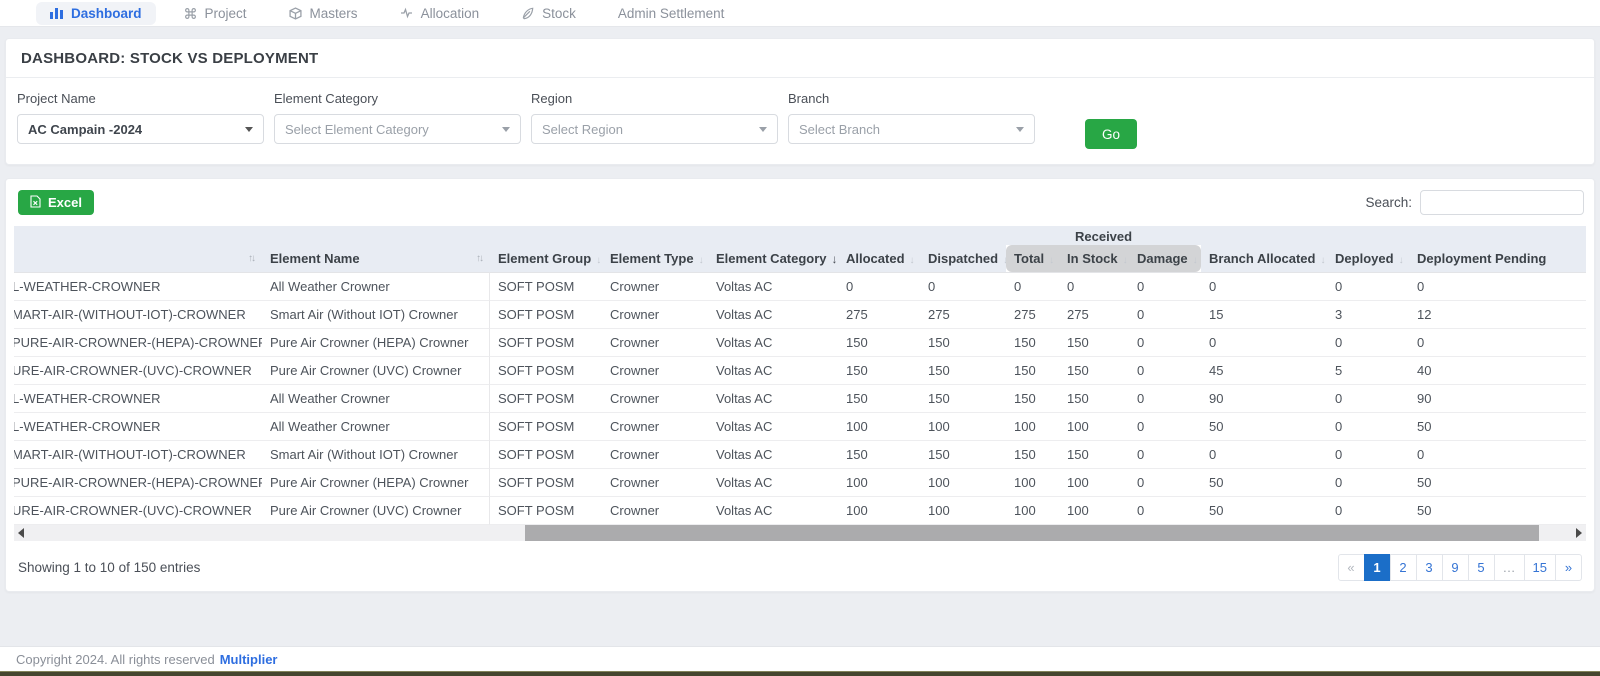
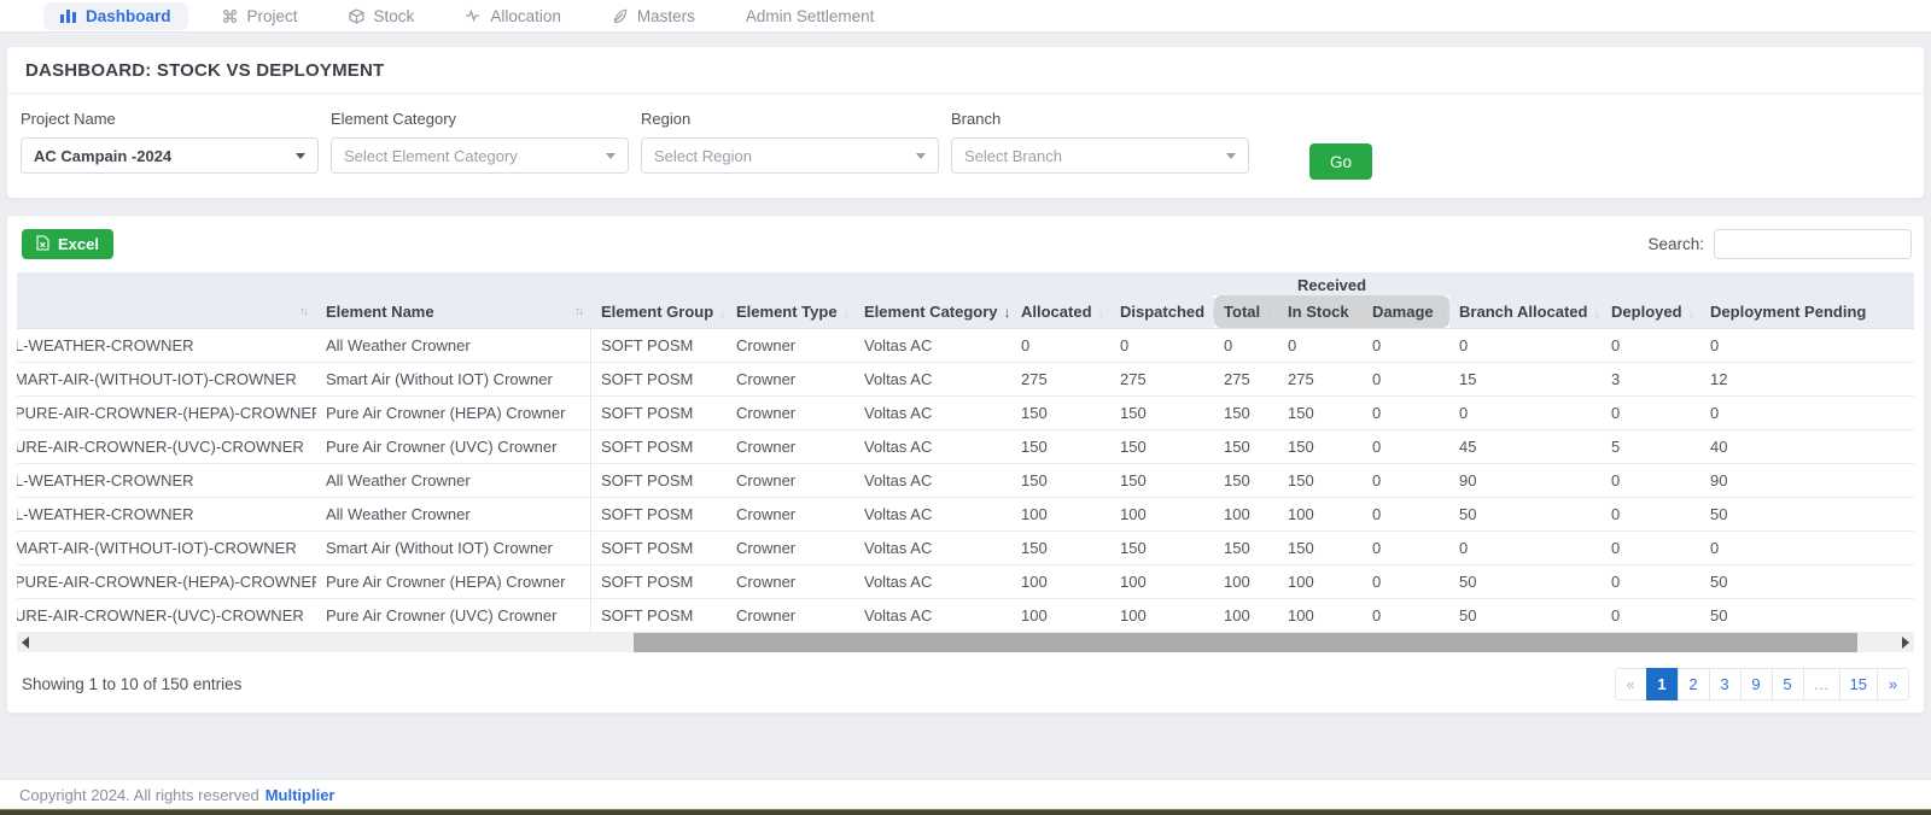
  Dashboard
  Project
- Masters
+ Stock
  Allocation
- Stock
+ Masters
  Admin Settlement
  DASHBOARD: STOCK VS DEPLOYMENT
  Project Name
  AC Campain -2024
  Element Category
  Select Element Category
  Region
  Select Region
  Branch
  Select Branch
  Go
  Excel
  Search:
  	Received
  	Element Name	Element Group	Element Type	Element Category	Allocated	Dispatched	Total	In Stock	Damage	Branch Allocated	Deployed	Deployment Pending
  L-WEATHER-CROWNER	All Weather Crowner	SOFT POSM	Crowner	Voltas AC	0	0	0	0	0	0	0	0
  MART-AIR-(WITHOUT-IOT)-CROWNER	Smart Air (Without IOT) Crowner	SOFT POSM	Crowner	Voltas AC	275	275	275	275	0	15	3	12
  PURE-AIR-CROWNER-(HEPA)-CROWNE	Pure Air Crowner (HEPA) Crowner	SOFT POSM	Crowner	Voltas AC	150	150	150	150	0	0	0	0
  URE-AIR-CROWNER-(UVC)-CROWNER	Pure Air Crowner (UVC) Crowner	SOFT POSM	Crowner	Voltas AC	150	150	150	150	0	45	5	40
  L-WEATHER-CROWNER	All Weather Crowner	SOFT POSM	Crowner	Voltas AC	150	150	150	150	0	90	0	90
  L-WEATHER-CROWNER	All Weather Crowner	SOFT POSM	Crowner	Voltas AC	100	100	100	100	0	50	0	50
  MART-AIR-(WITHOUT-IOT)-CROWNER	Smart Air (Without IOT) Crowner	SOFT POSM	Crowner	Voltas AC	150	150	150	150	0	0	0	0
  PURE-AIR-CROWNER-(HEPA)-CROWNE	Pure Air Crowner (HEPA) Crowner	SOFT POSM	Crowner	Voltas AC	100	100	100	100	0	50	0	50
  URE-AIR-CROWNER-(UVC)-CROWNER	Pure Air Crowner (UVC) Crowner	SOFT POSM	Crowner	Voltas AC	100	100	100	100	0	50	0	50
  Showing 1 to 10 of 150 entries
  «
  1
  2
  3
  9
  5
  …
  15
  »
  Copyright 2024. All rights reserved
  Multiplier
